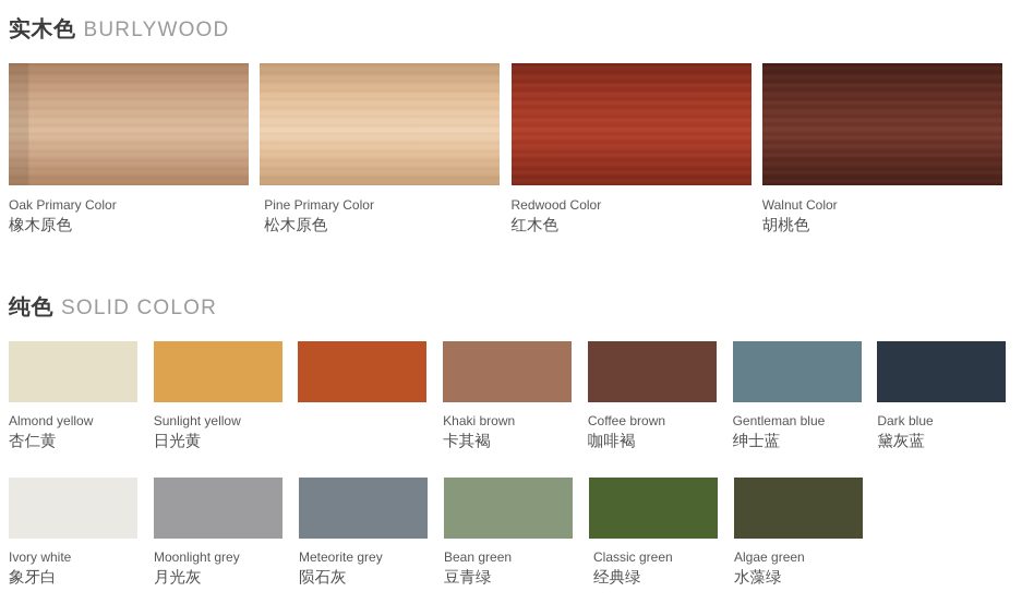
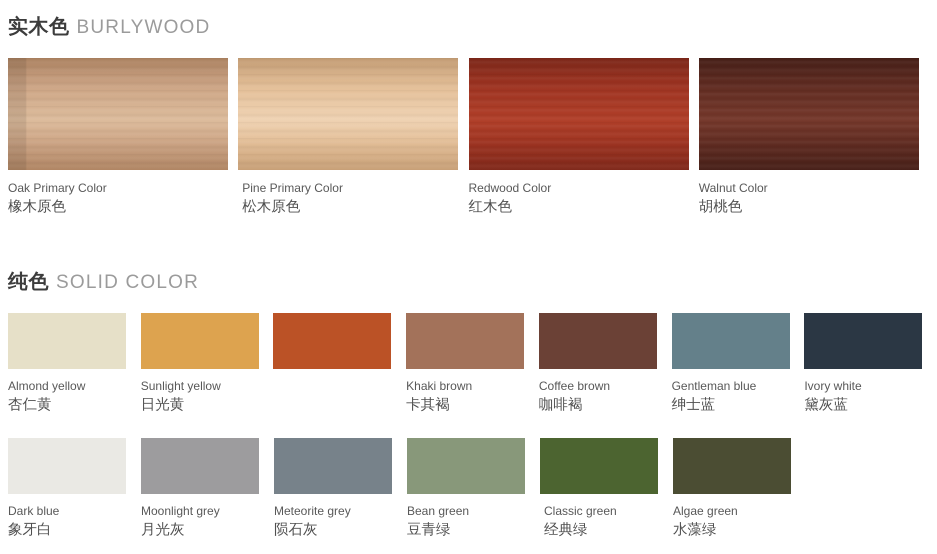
  实木色 BURLYWOOD
  Oak Primary Color
  橡木原色
  Pine Primary Color
  松木原色
  Redwood Color
  红木色
  Walnut Color
  胡桃色
  纯色 SOLID COLOR
  Almond yellow
  杏仁黄
  Sunlight yellow
  日光黄
  Khaki brown
  卡其褐
  Coffee brown
  咖啡褐
  Gentleman blue
  绅士蓝
- Dark blue
+ Ivory white
  黛灰蓝
- Ivory white
+ Dark blue
  象牙白
  Moonlight grey
  月光灰
  Meteorite grey
  陨石灰
  Bean green
  豆青绿
  Classic green
  经典绿
  Algae green
  水藻绿
